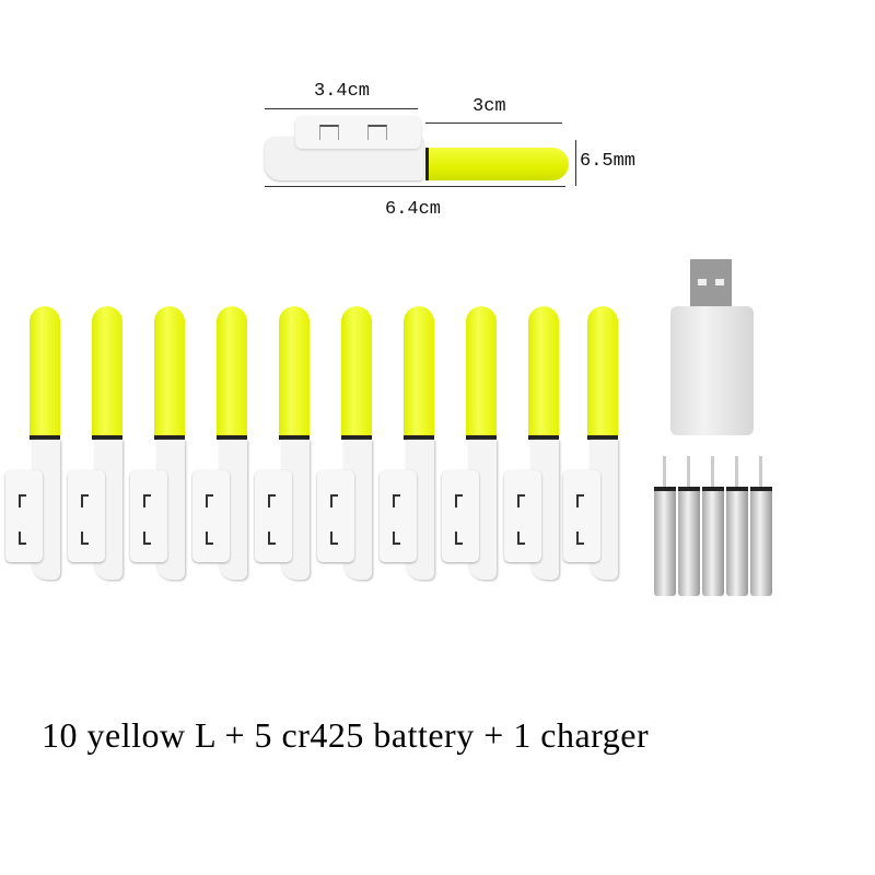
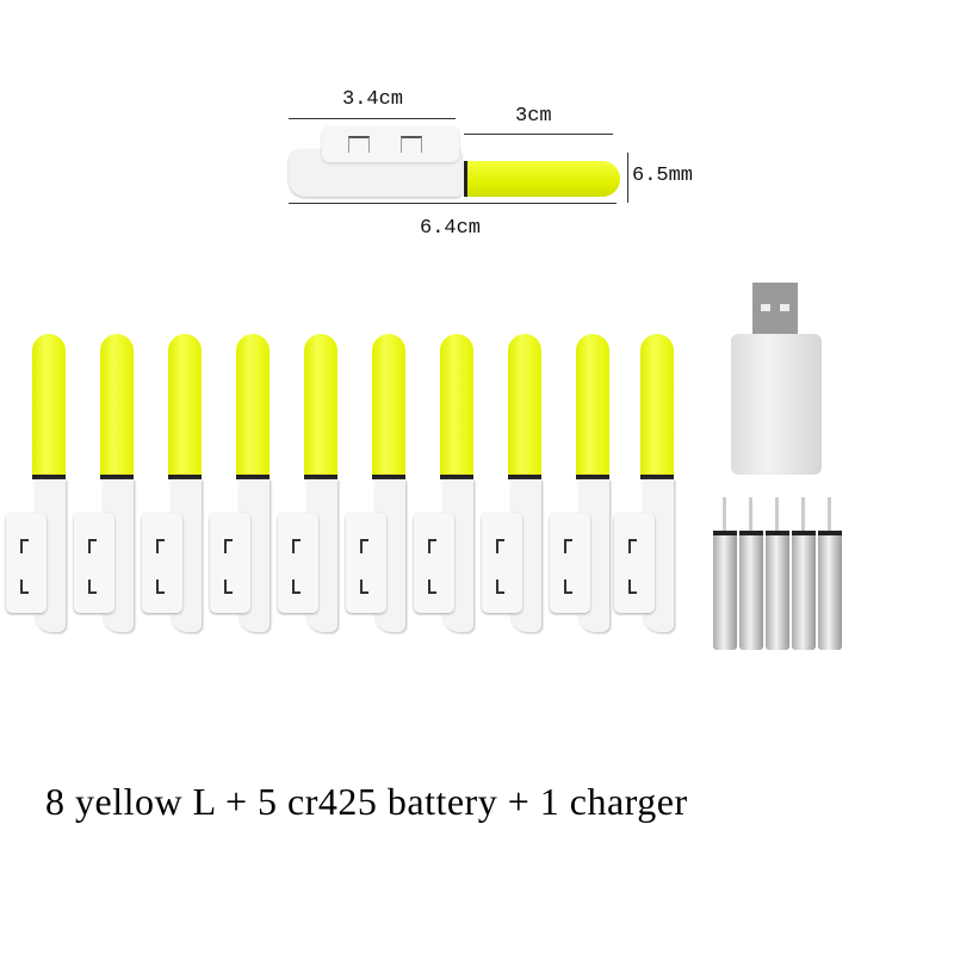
  3.4cm
  3cm
  6.5mm
  6.4cm
- 10 yellow L + 5 cr425 battery + 1 charger
+ 8 yellow L + 5 cr425 battery + 1 charger
